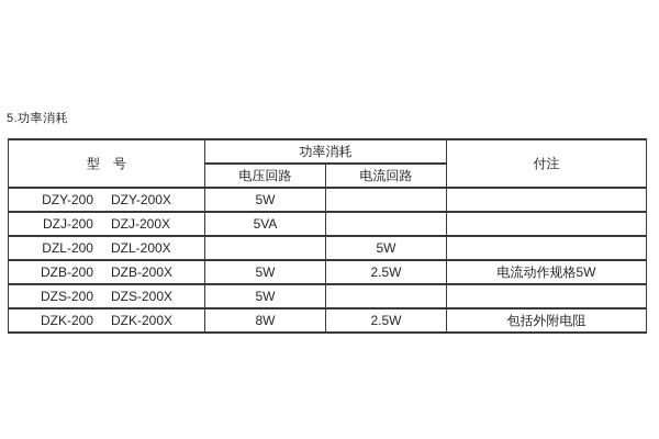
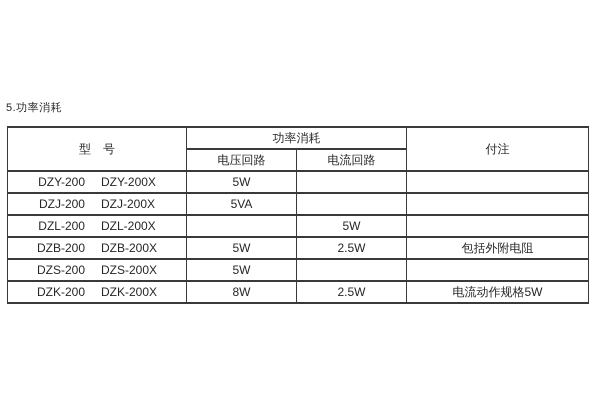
  5.功率消耗
  型 号	功率消耗	付注
  电压回路	电流回路
  DZY-200 DZY-200X	5W
  DZJ-200 DZJ-200X	5VA
  DZL-200 DZL-200X		5W
- DZB-200 DZB-200X	5W	2.5W	电流动作规格5W
+ DZB-200 DZB-200X	5W	2.5W	包括外附电阻
  DZS-200 DZS-200X	5W
- DZK-200 DZK-200X	8W	2.5W	包括外附电阻
+ DZK-200 DZK-200X	8W	2.5W	电流动作规格5W
